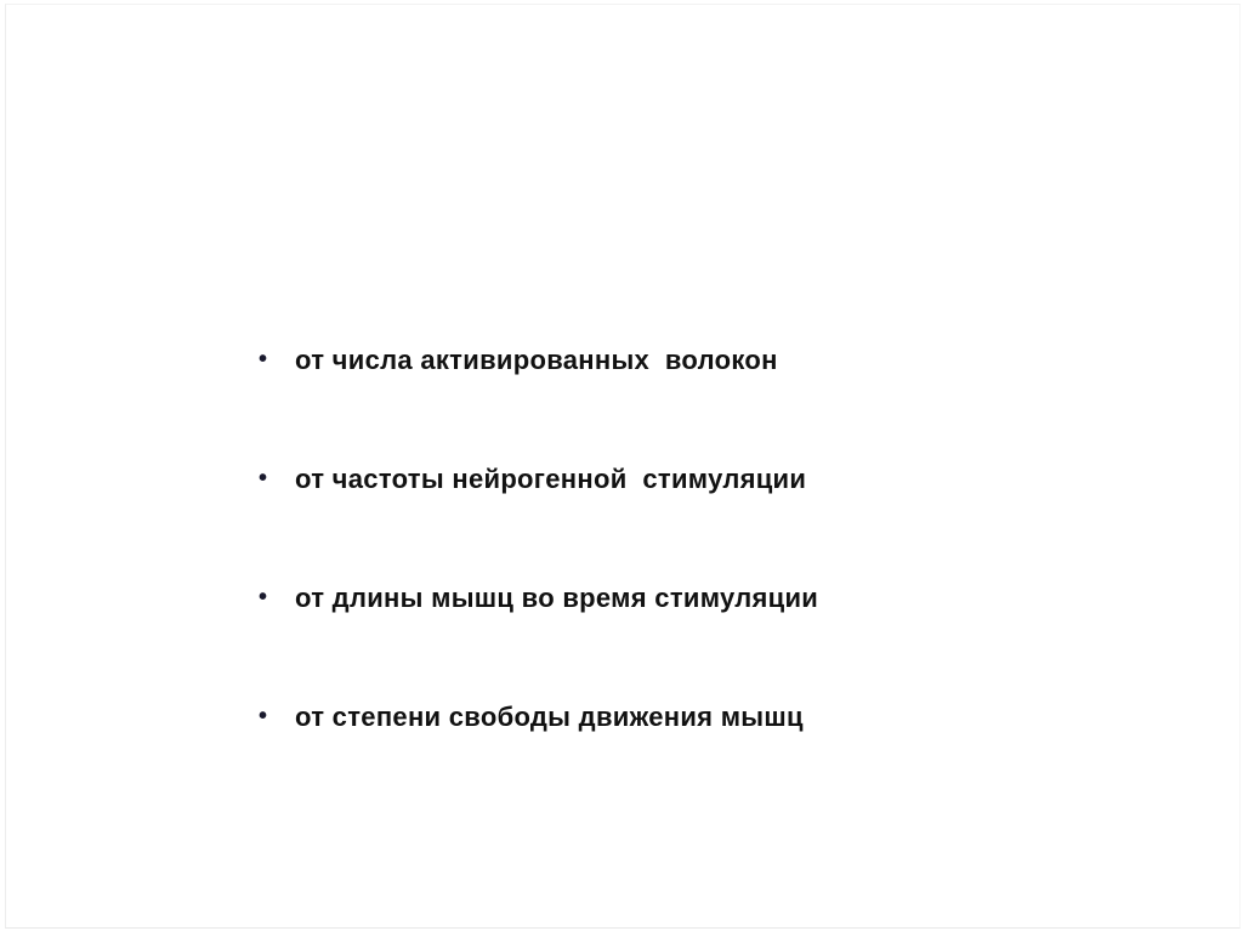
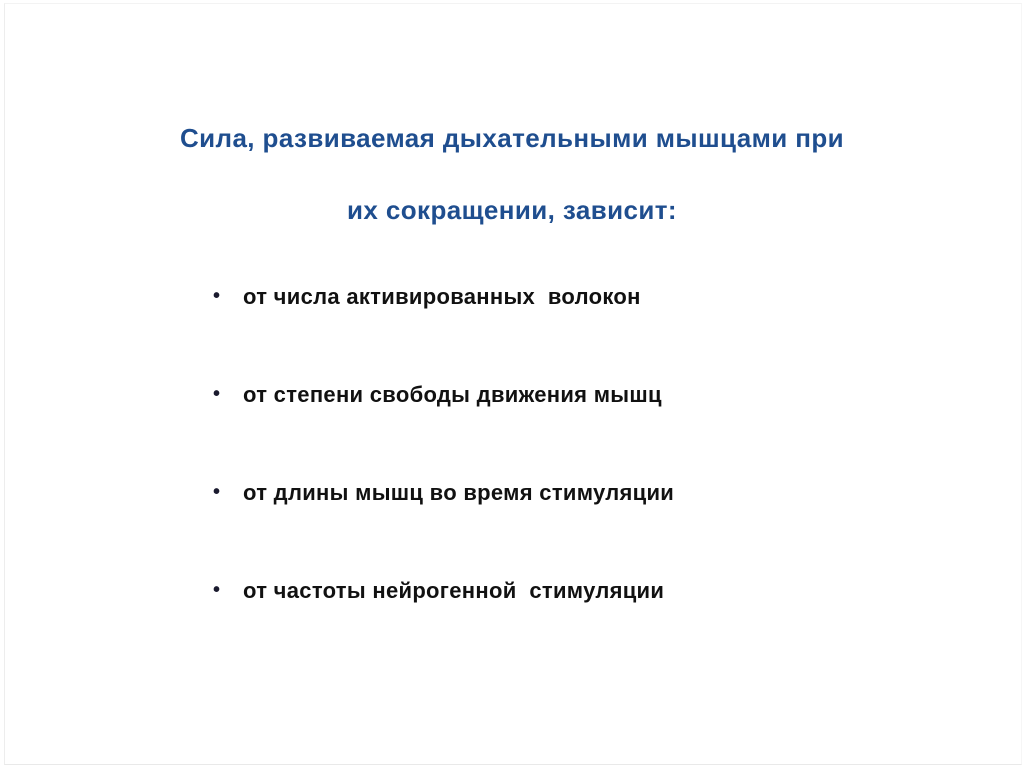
+ Сила, развиваемая дыхательными мышцами при
+ их сокращении, зависит:
  •
  от числа активированных волокон
  •
- от частоты нейрогенной стимуляции
+ от степени свободы движения мышц
  •
  от длины мышц во время стимуляции
  •
- от степени свободы движения мышц
+ от частоты нейрогенной стимуляции
